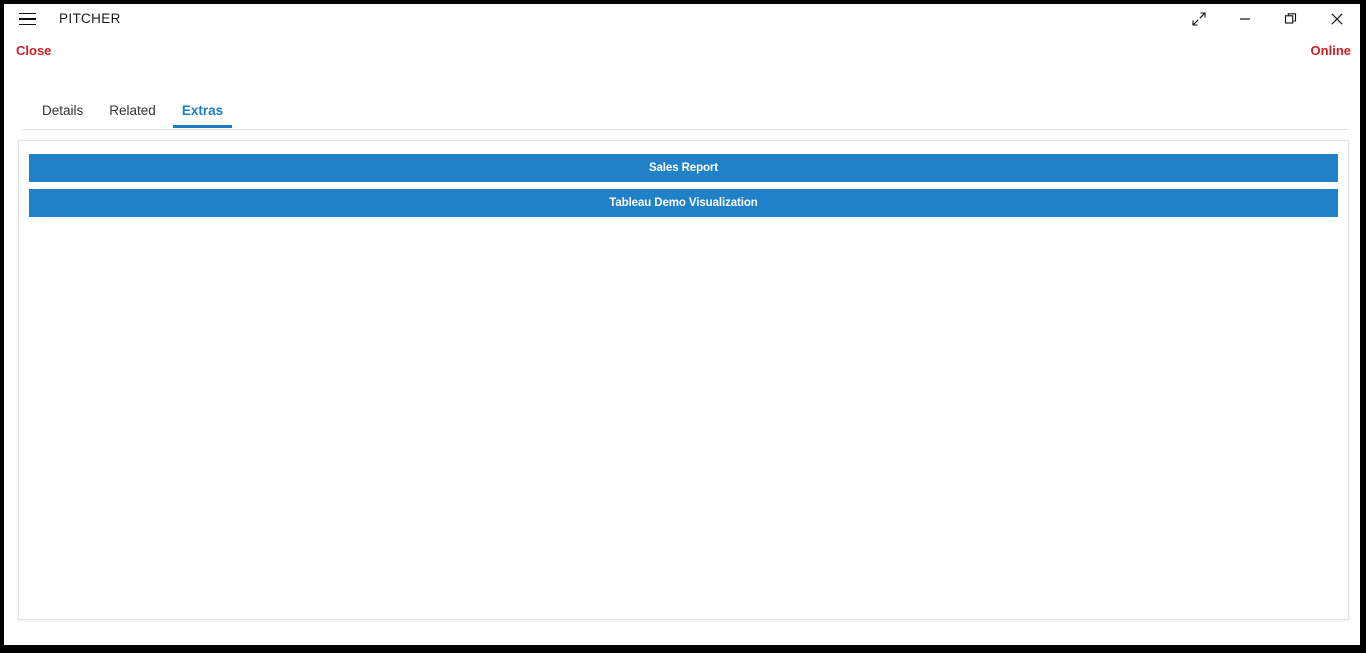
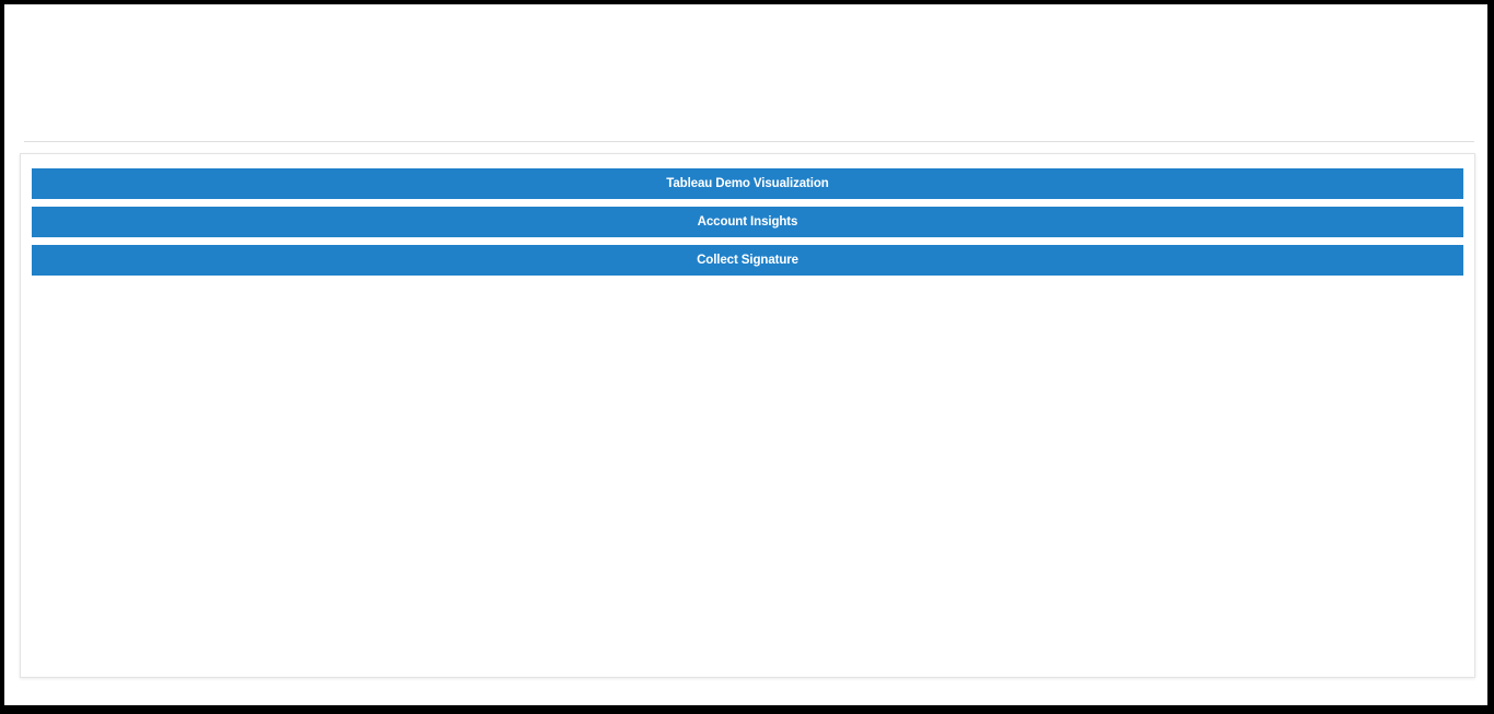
- PITCHER
- Close
- Online
- Details
- Related
- Extras
- Sales Report
  Tableau Demo Visualization
+ Account Insights
+ Collect Signature
